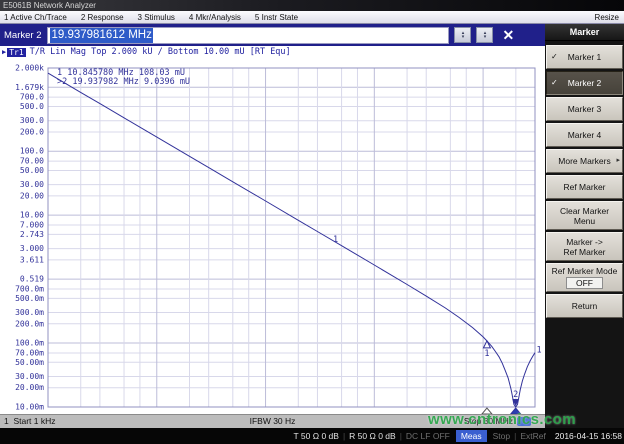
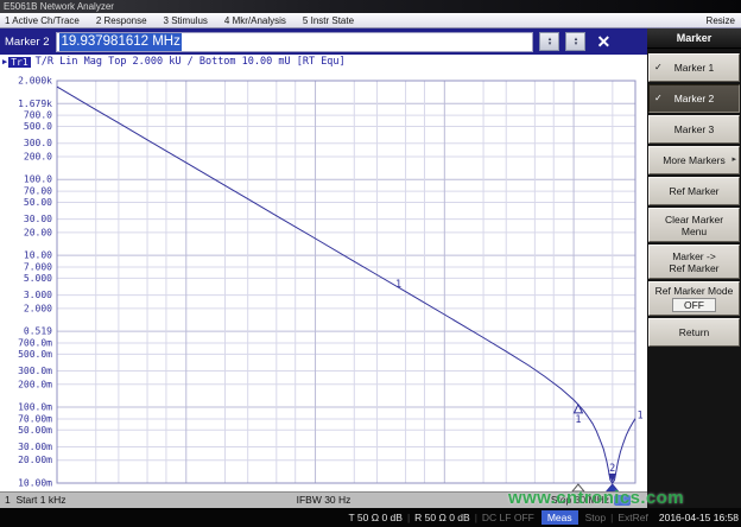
  E5061B Network Analyzer
  1 Active Ch/Trace 2 Response 3 Stimulus 4 Mkr/Analysis 5 Instr State
  Resize
  Marker 2
  19.937981612 MHz
  ✕
  ▶
  Tr1
  T/R Lin Mag Top 2.000 kU / Bottom 10.00 mU [RT Equ]
  2.000k
  1.679k
  700.0
  500.0
  300.0
  200.0
  100.0
  70.00
  50.00
  30.00
  20.00
  10.00
  7.000
- 2.743
+ 5.000
  3.000
- 3.611
+ 2.000
  0.519
  700.0m
  500.0m
  300.0m
  200.0m
  100.0m
  70.00m
  50.00m
  30.00m
  20.00m
  10.00m
  1
  1
- 1 10.845780 MHz 108.03 mU
- >2 19.937982 MHz 9.0396 mU
  1
  2
  1 Start 1 kHz
  IFBW 30 Hz
  Stop 30 MHz
  Marker
  ✓
  Marker 1
  ✓
  Marker 2
  Marker 3
- Marker 4
  More Markers
  Ref Marker
  Clear Marker
  Menu
  Marker ->
  Ref Marker
  Ref Marker Mode
  OFF
  Return
  T 50 Ω 0 dB | R 50 Ω 0 dB | DC LF OFF Meas Stop | ExtRef
  2016-04-15 16:58
  www.cntronics.com
